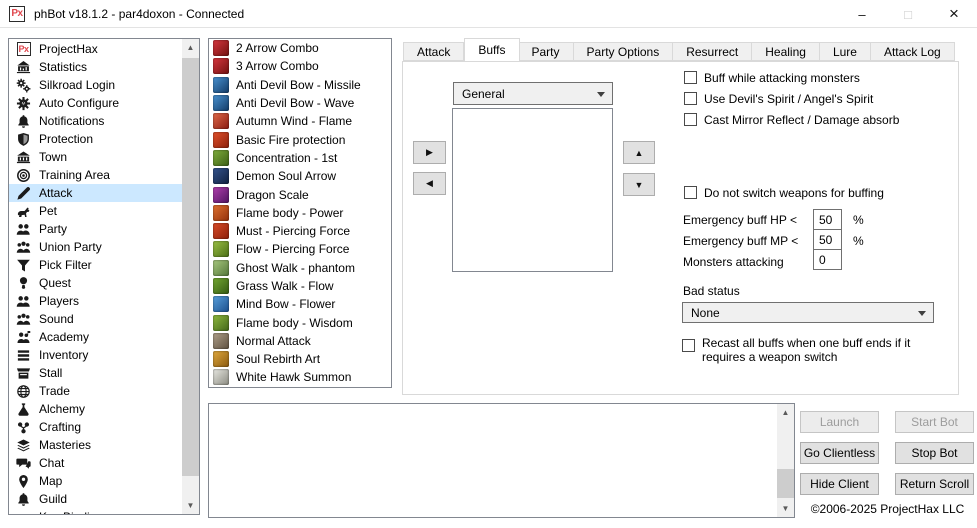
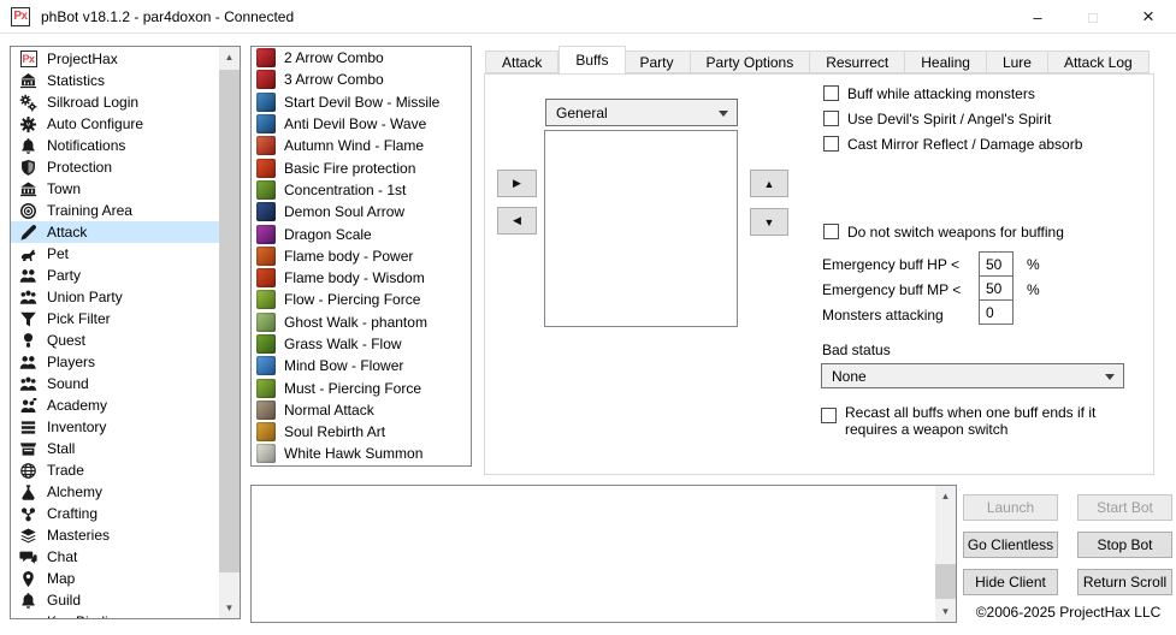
  Px
  phBot v18.1.2 - par4doxon - Connected
  –
  □
  ×
  Px
  ProjectHax
  Statistics
  Silkroad Login
  Auto Configure
  Notifications
  Protection
  Town
  Training Area
  Attack
  Pet
  Party
  Union Party
  Pick Filter
  Quest
  Players
  Sound
  Academy
  Inventory
  Stall
  Trade
  Alchemy
  Crafting
  Masteries
  Chat
  Map
  Guild
  ▲
  ▼
  2 Arrow Combo
  3 Arrow Combo
- Anti Devil Bow - Missile
+ Start Devil Bow - Missile
  Anti Devil Bow - Wave
  Autumn Wind - Flame
  Basic Fire protection
  Concentration - 1st
  Demon Soul Arrow
  Dragon Scale
  Flame body - Power
- Must - Piercing Force
+ Flame body - Wisdom
  Flow - Piercing Force
  Ghost Walk - phantom
  Grass Walk - Flow
  Mind Bow - Flower
- Flame body - Wisdom
+ Must - Piercing Force
  Normal Attack
  Soul Rebirth Art
  White Hawk Summon
  Attack
  Buffs
  Party
  Party Options
  Resurrect
  Healing
  Lure
  Attack Log
  General
  ▶
  ◀
  ▲
  ▼
  Buff while attacking monsters
  Use Devil's Spirit / Angel's Spirit
  Cast Mirror Reflect / Damage absorb
  Do not switch weapons for buffing
  Emergency buff HP <
  50
  %
  Emergency buff MP <
  50
  %
  Monsters attacking
  0
  Bad status
  None
  Recast all buffs when one buff ends if it requires a weapon switch
  ▲
  ▼
  Launch
  Start Bot
  Go Clientless
  Stop Bot
  Hide Client
  Return Scroll
  ©2006-2025 ProjectHax LLC
